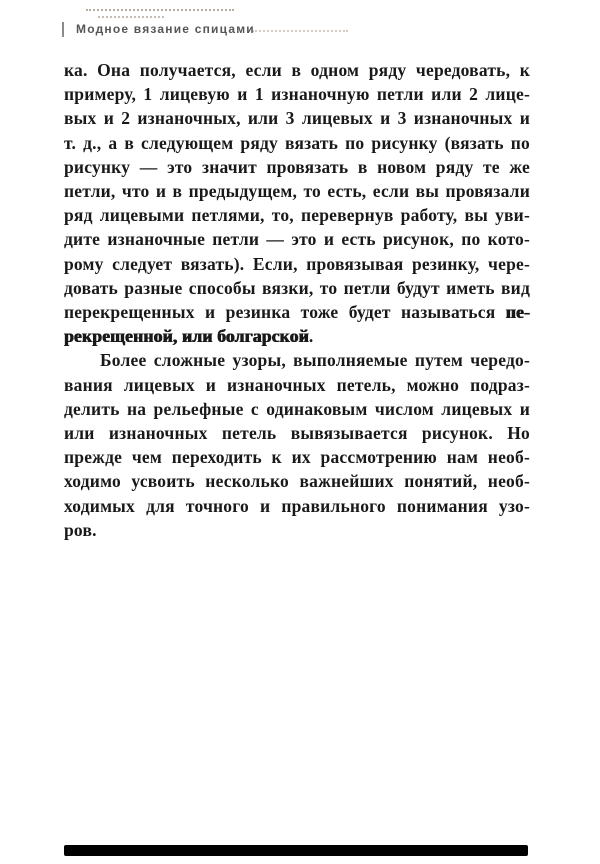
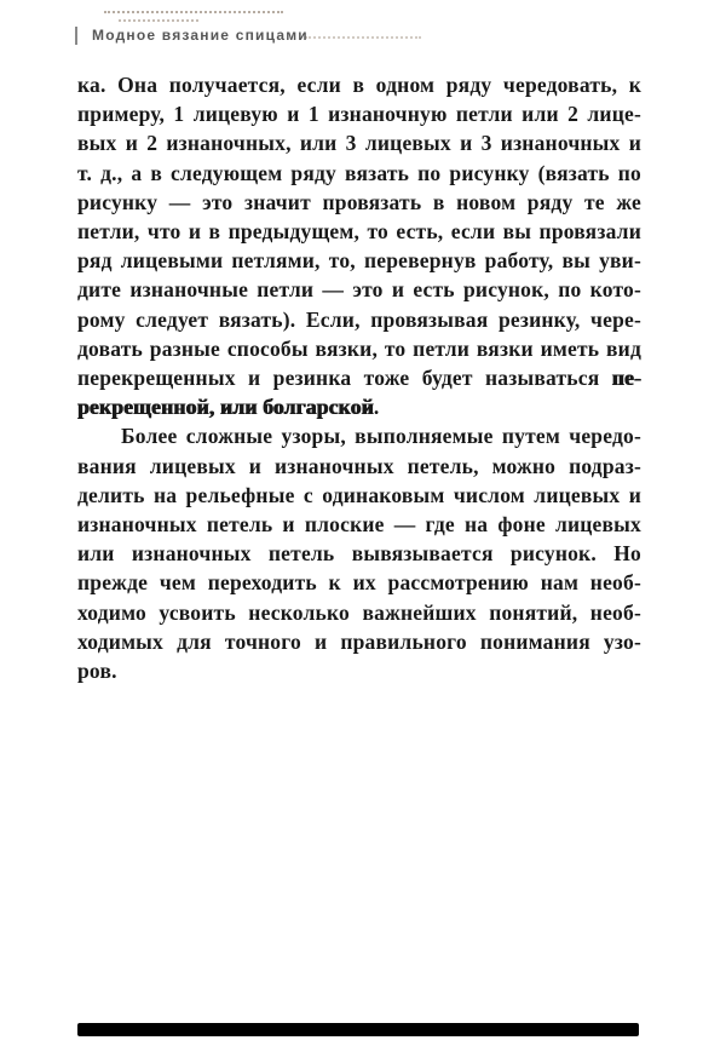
  Модное вязание спицами
  ка. Она получается, если в одном ряду чередовать, к
  примеру, 1 лицевую и 1 изнаночную петли или 2 лице-
  вых и 2 изнаночных, или 3 лицевых и 3 изнаночных и
  т. д., а в следующем ряду вязать по рисунку (вязать по
  рисунку — это значит провязать в новом ряду те же
  петли, что и в предыдущем, то есть, если вы провязали
  ряд лицевыми петлями, то, перевернув работу, вы уви-
  дите изнаночные петли — это и есть рисунок, по кото-
  рому следует вязать). Если, провязывая резинку, чере-
- довать разные способы вязки, то петли будут иметь вид
+ довать разные способы вязки, то петли вязки иметь вид
  перекрещенных и резинка тоже будет называться пе-
  рекрещенной, или болгарской.
  Более сложные узоры, выполняемые путем чередо-
  вания лицевых и изнаночных петель, можно подраз-
  делить на рельефные с одинаковым числом лицевых и
+ изнаночных петель и плоские — где на фоне лицевых
  или изнаночных петель вывязывается рисунок. Но
  прежде чем переходить к их рассмотрению нам необ-
  ходимо усвоить несколько важнейших понятий, необ-
  ходимых для точного и правильного понимания узо-
  ров.
